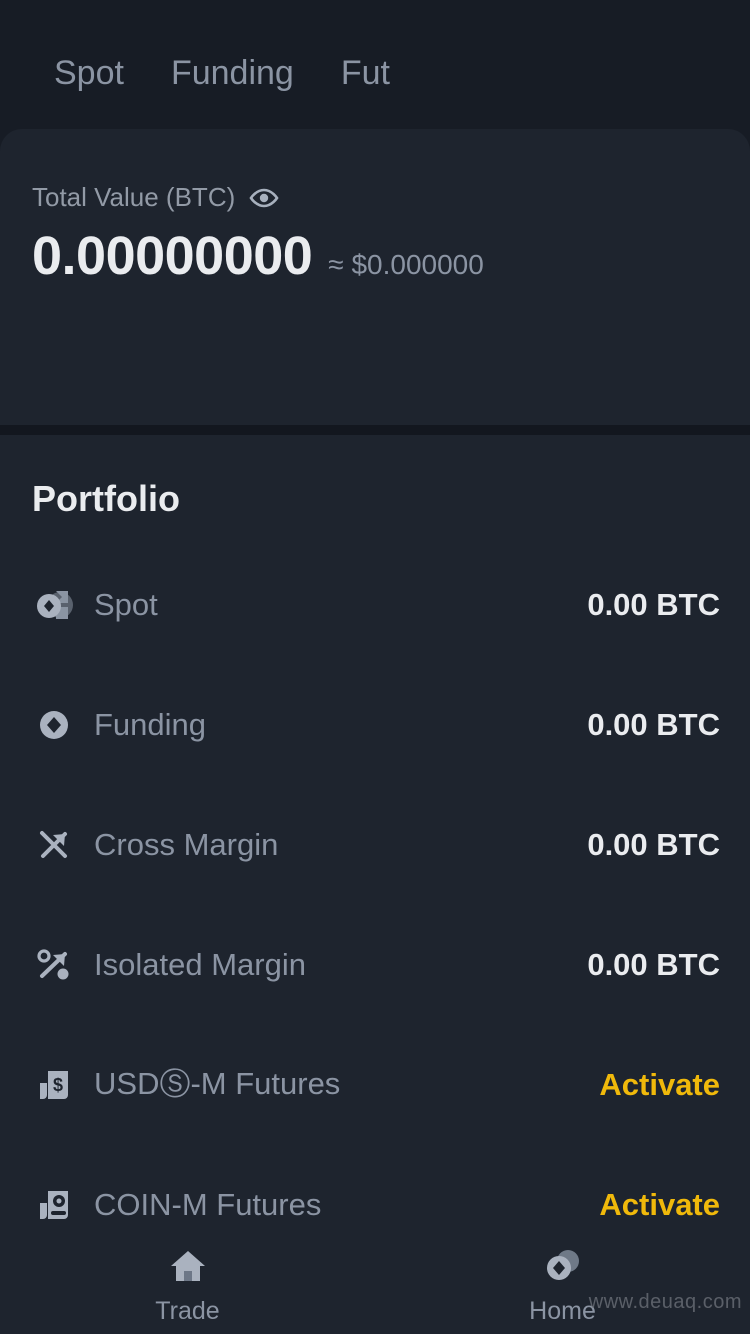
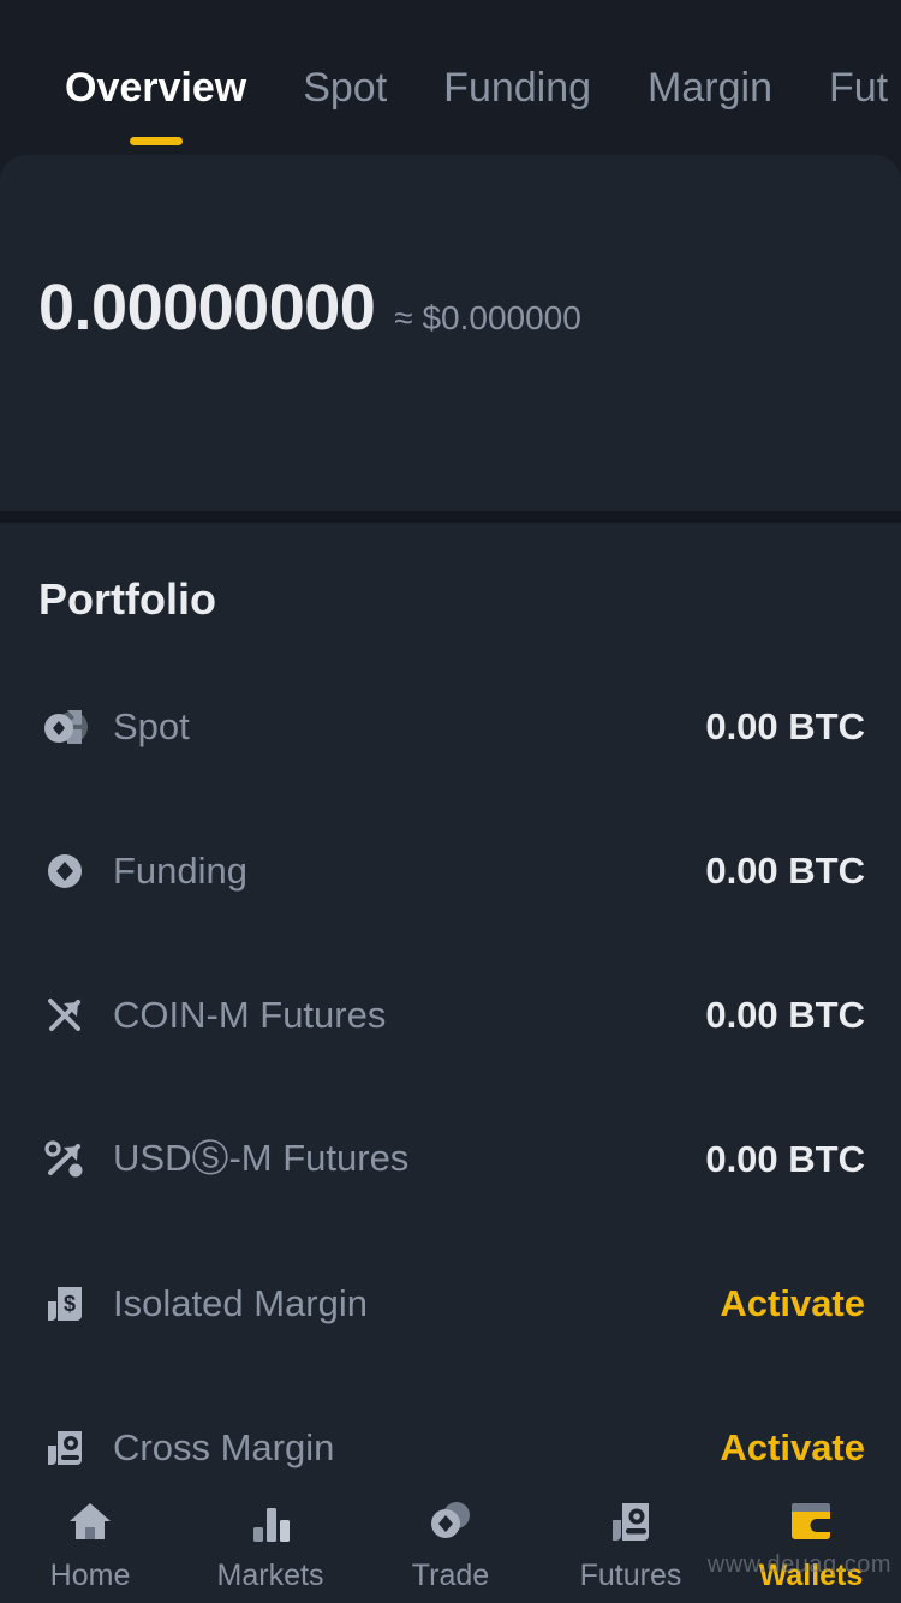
+ Overview
  Spot
  Funding
+ Margin
  Fut
- Total Value (BTC)
  0.00000000
  ≈ $0.000000
  Portfolio
  Spot
  0.00 BTC
  Funding
  0.00 BTC
- Cross Margin
+ COIN-M Futures
  0.00 BTC
- Isolated Margin
+ USDⓈ-M Futures
  0.00 BTC
  $
- USDⓈ-M Futures
+ Isolated Margin
  Activate
- COIN-M Futures
+ Cross Margin
  Activate
- Trade
+ Home
+ Markets
- Home
+ Trade
+ Futures
+ Wallets
  www.deuaq.com
